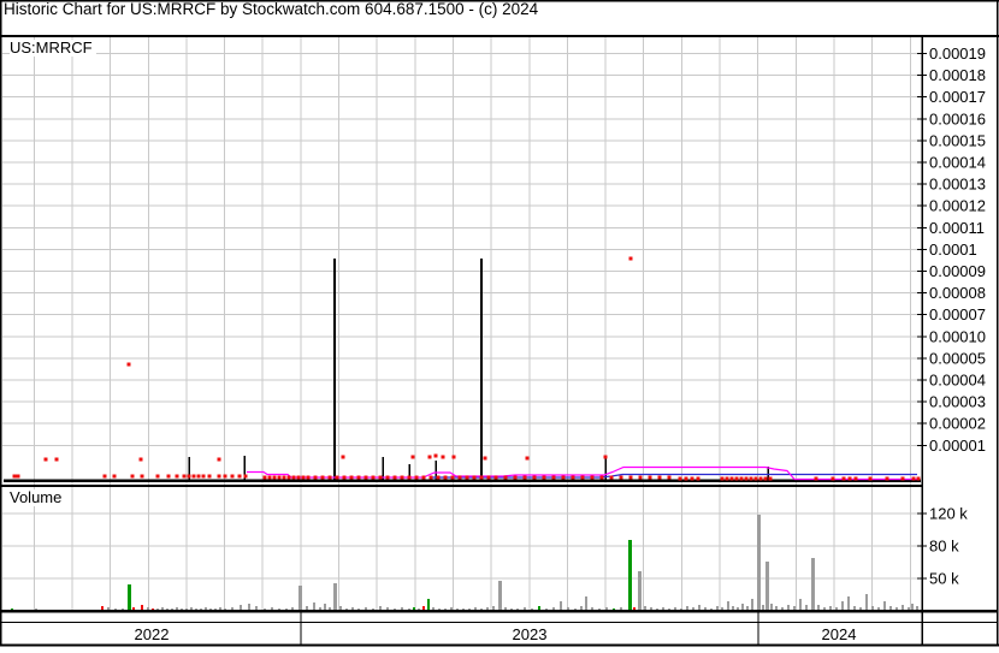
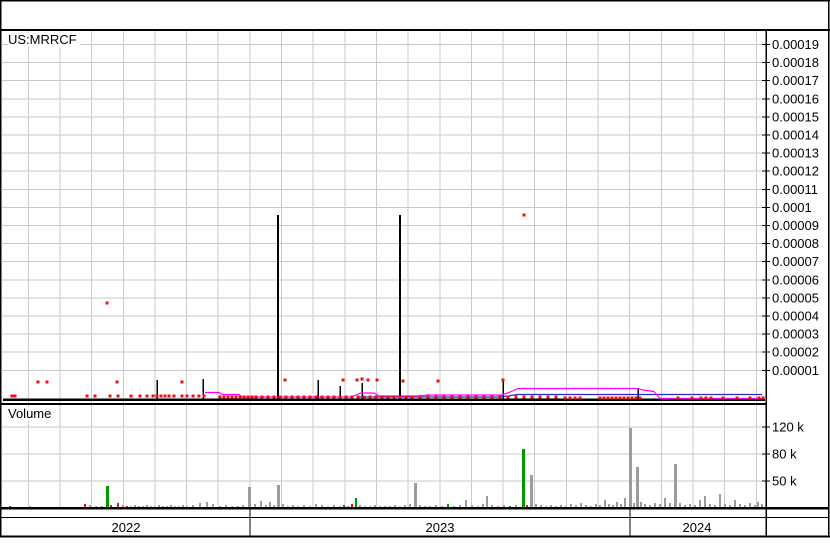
- Historic Chart for US:MRRCF by Stockwatch.com 604.687.1500 - (c) 2024
  US:MRRCF
  Volume
  2022
  2023
  2024
  0.00019
  0.00018
  0.00017
  0.00016
  0.00015
  0.00014
  0.00013
  0.00012
  0.00011
  0.0001
  0.00009
  0.00008
  0.00007
- 0.00010
+ 0.00006
  0.00005
  0.00004
  0.00003
  0.00002
  0.00001
  120 k
  80 k
  50 k
